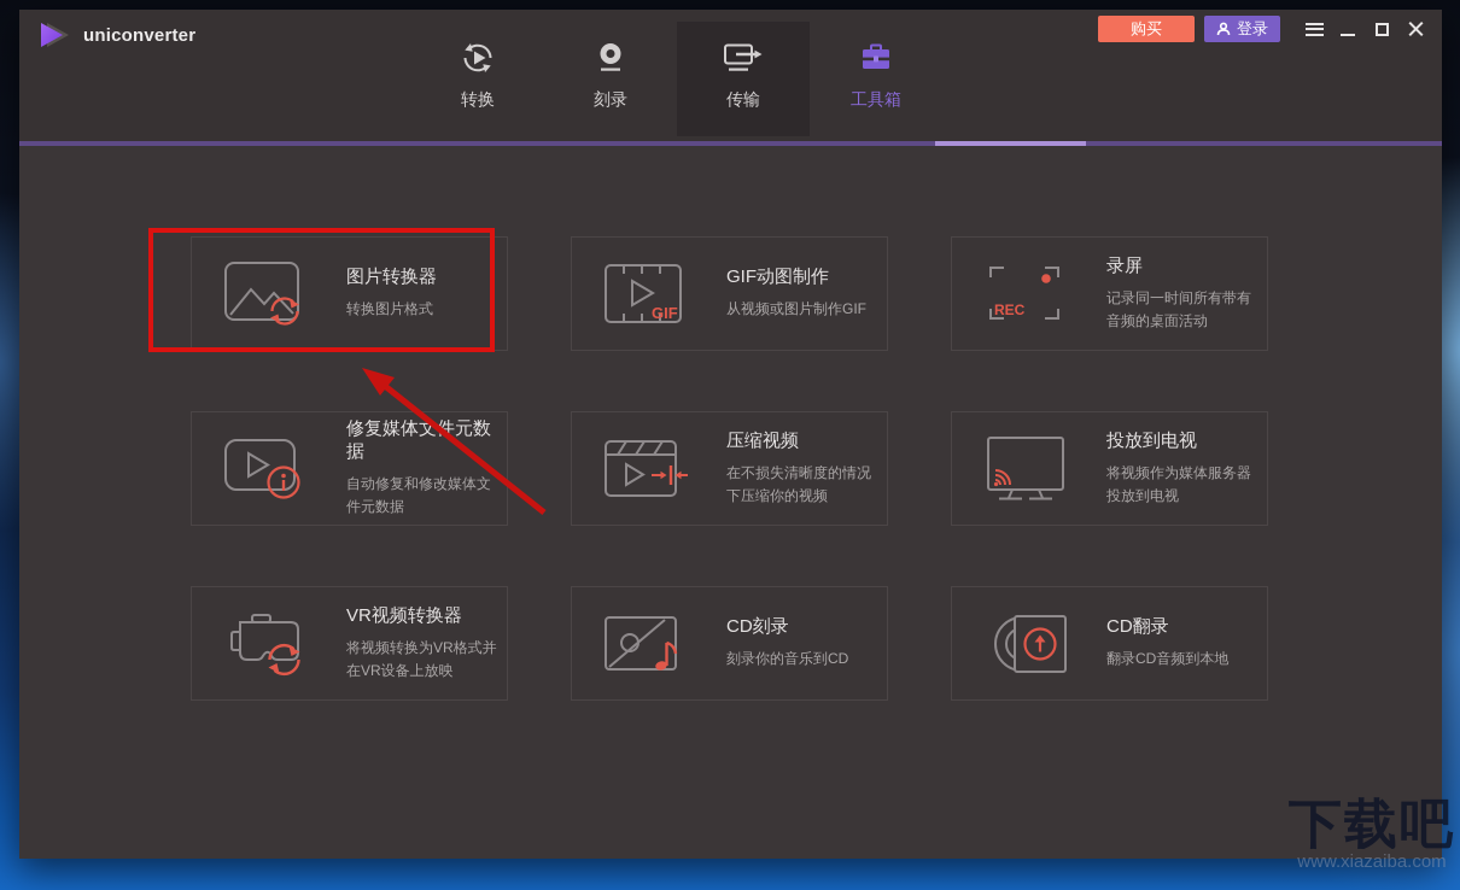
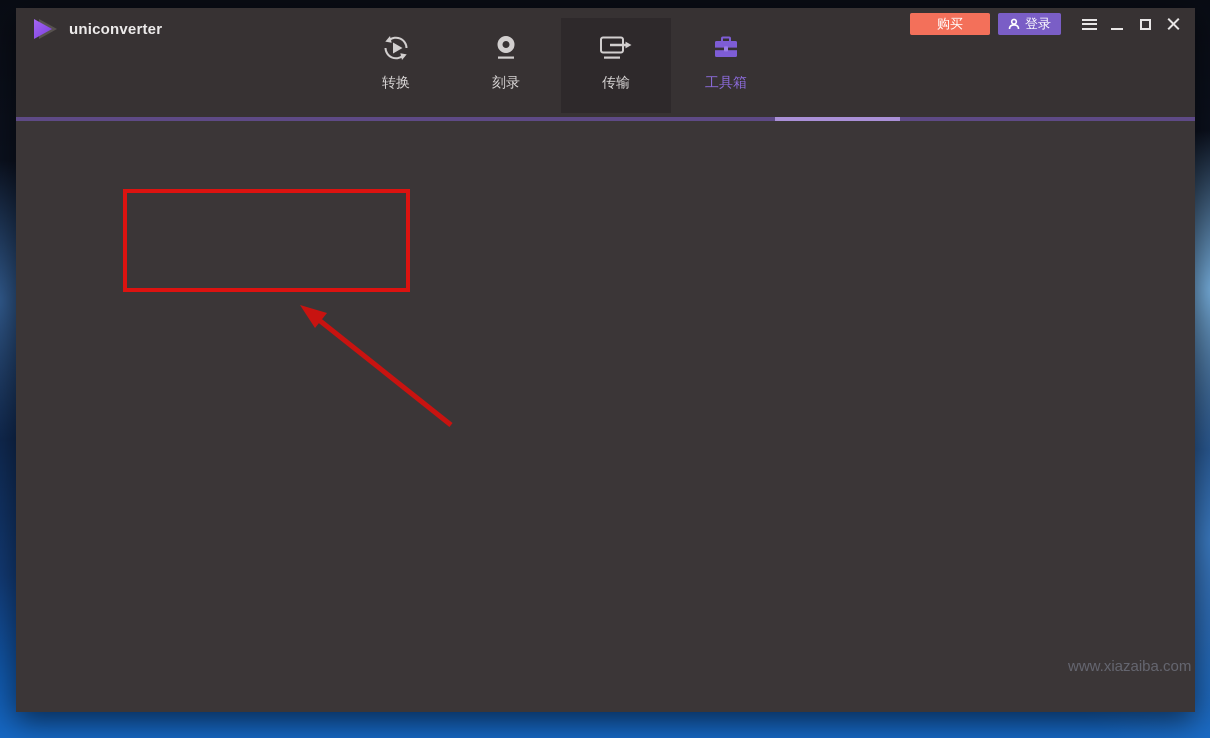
  uniconverter
  购买
  登录
  转换
  刻录
  传输
  工具箱
- 图片转换器
- 转换图片格式
- GIF
- GIF动图制作
- 从视频或图片制作GIF
- REC
- 录屏
- 记录同一时间所有带有音频的桌面活动
- 修复媒体文件元数据
- 自动修复和修改媒体文件元数据
- 压缩视频
- 在不损失清晰度的情况下压缩你的视频
- 投放到电视
- 将视频作为媒体服务器投放到电视
- VR视频转换器
- 将视频转换为VR格式并在VR设备上放映
- CD刻录
- 刻录你的音乐到CD
- CD翻录
- 翻录CD音频到本地
- 下载吧
  www.xiazaiba.com
